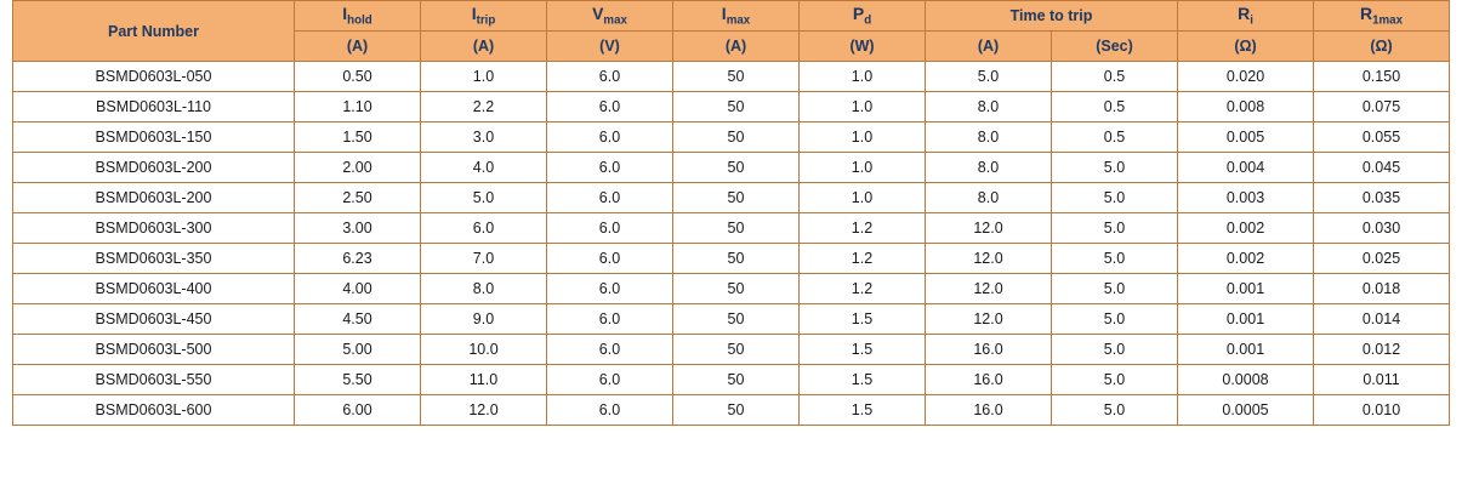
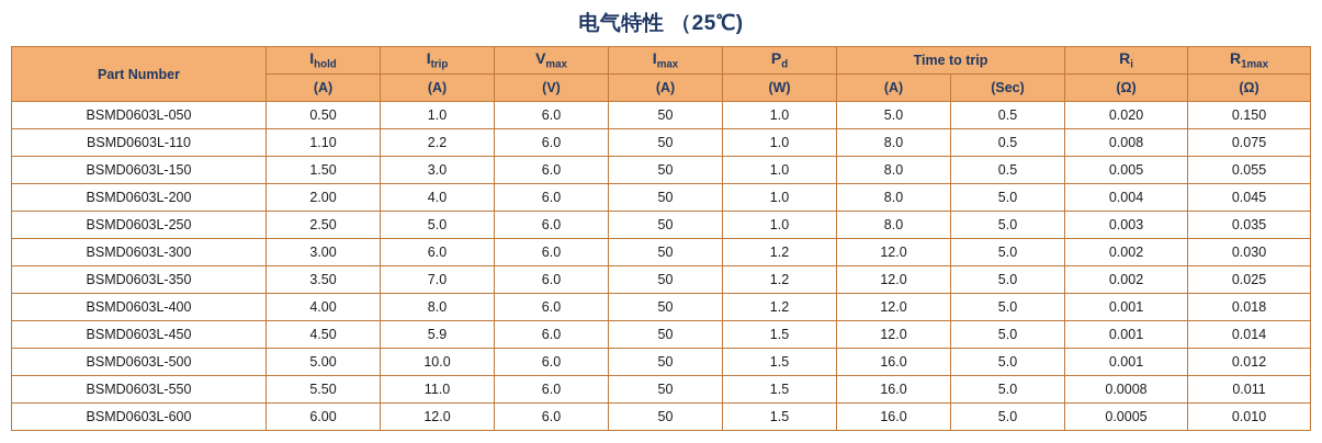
+ 电气特性 （25℃)
  Part Number	Ihold	Itrip	Vmax	Imax	Pd	Time to trip	Ri	R1max
  (A)	(A)	(V)	(A)	(W)	(A)	(Sec)	(Ω)	(Ω)
  BSMD0603L-050	0.50	1.0	6.0	50	1.0	5.0	0.5	0.020	0.150
  BSMD0603L-110	1.10	2.2	6.0	50	1.0	8.0	0.5	0.008	0.075
  BSMD0603L-150	1.50	3.0	6.0	50	1.0	8.0	0.5	0.005	0.055
  BSMD0603L-200	2.00	4.0	6.0	50	1.0	8.0	5.0	0.004	0.045
- BSMD0603L-200	2.50	5.0	6.0	50	1.0	8.0	5.0	0.003	0.035
+ BSMD0603L-250	2.50	5.0	6.0	50	1.0	8.0	5.0	0.003	0.035
  BSMD0603L-300	3.00	6.0	6.0	50	1.2	12.0	5.0	0.002	0.030
- BSMD0603L-350	6.23	7.0	6.0	50	1.2	12.0	5.0	0.002	0.025
+ BSMD0603L-350	3.50	7.0	6.0	50	1.2	12.0	5.0	0.002	0.025
  BSMD0603L-400	4.00	8.0	6.0	50	1.2	12.0	5.0	0.001	0.018
- BSMD0603L-450	4.50	9.0	6.0	50	1.5	12.0	5.0	0.001	0.014
+ BSMD0603L-450	4.50	5.9	6.0	50	1.5	12.0	5.0	0.001	0.014
  BSMD0603L-500	5.00	10.0	6.0	50	1.5	16.0	5.0	0.001	0.012
  BSMD0603L-550	5.50	11.0	6.0	50	1.5	16.0	5.0	0.0008	0.011
  BSMD0603L-600	6.00	12.0	6.0	50	1.5	16.0	5.0	0.0005	0.010
